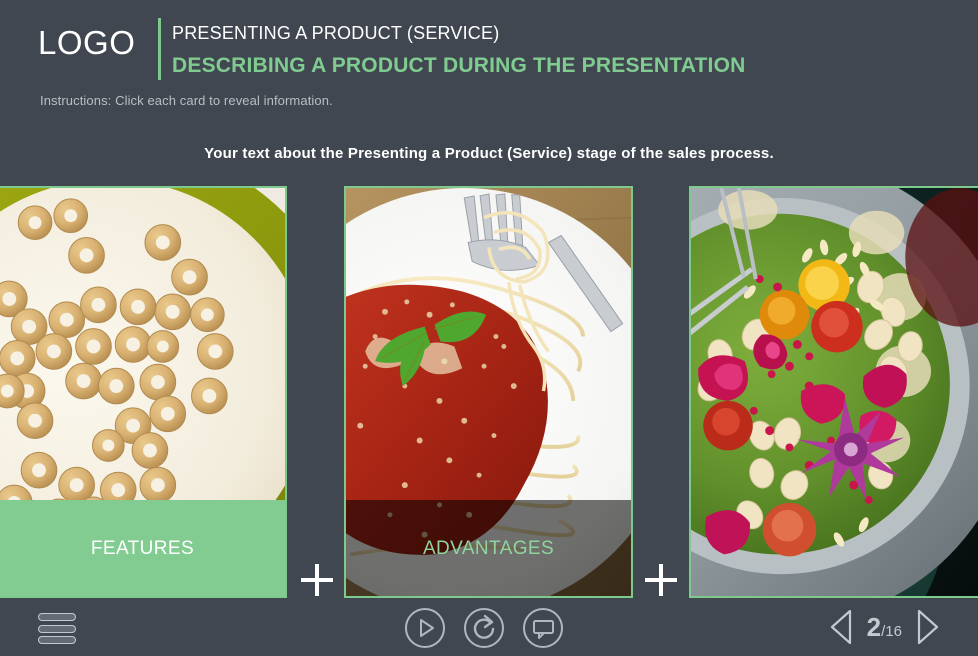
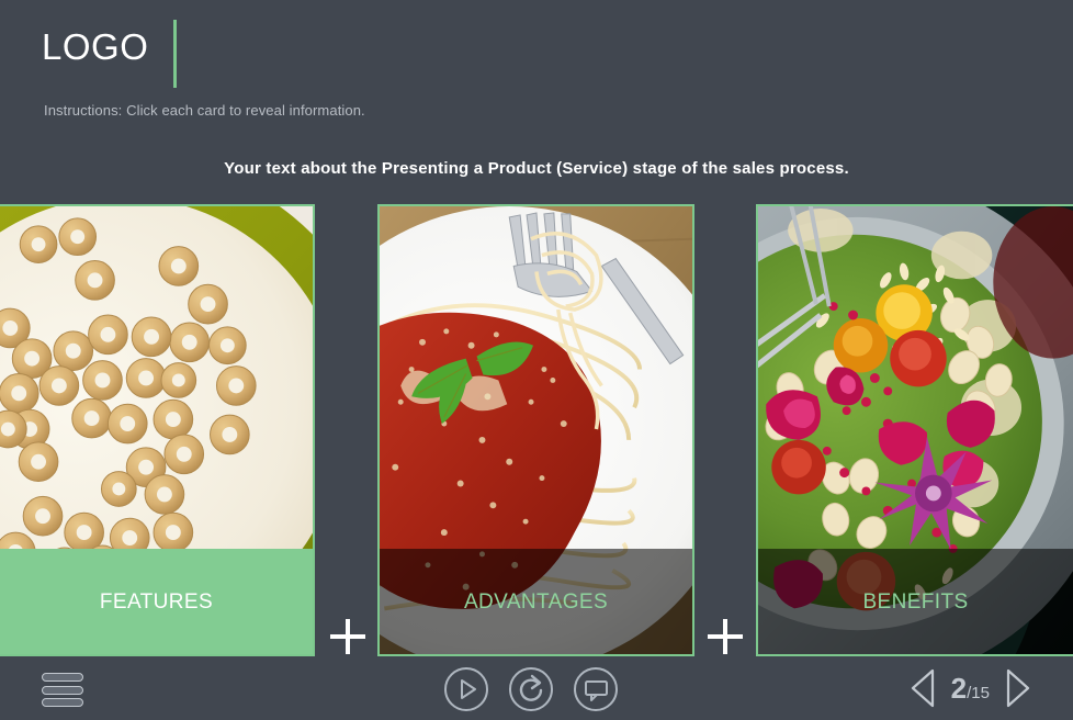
  LOGO
- PRESENTING A PRODUCT (SERVICE)
- DESCRIBING A PRODUCT DURING THE PRESENTATION
  Instructions: Click each card to reveal information.
  Your text about the Presenting a Product (Service) stage of the sales process.
  FEATURES
  ADVANTAGES
+ BENEFITS
- 2/16
+ 2/15
